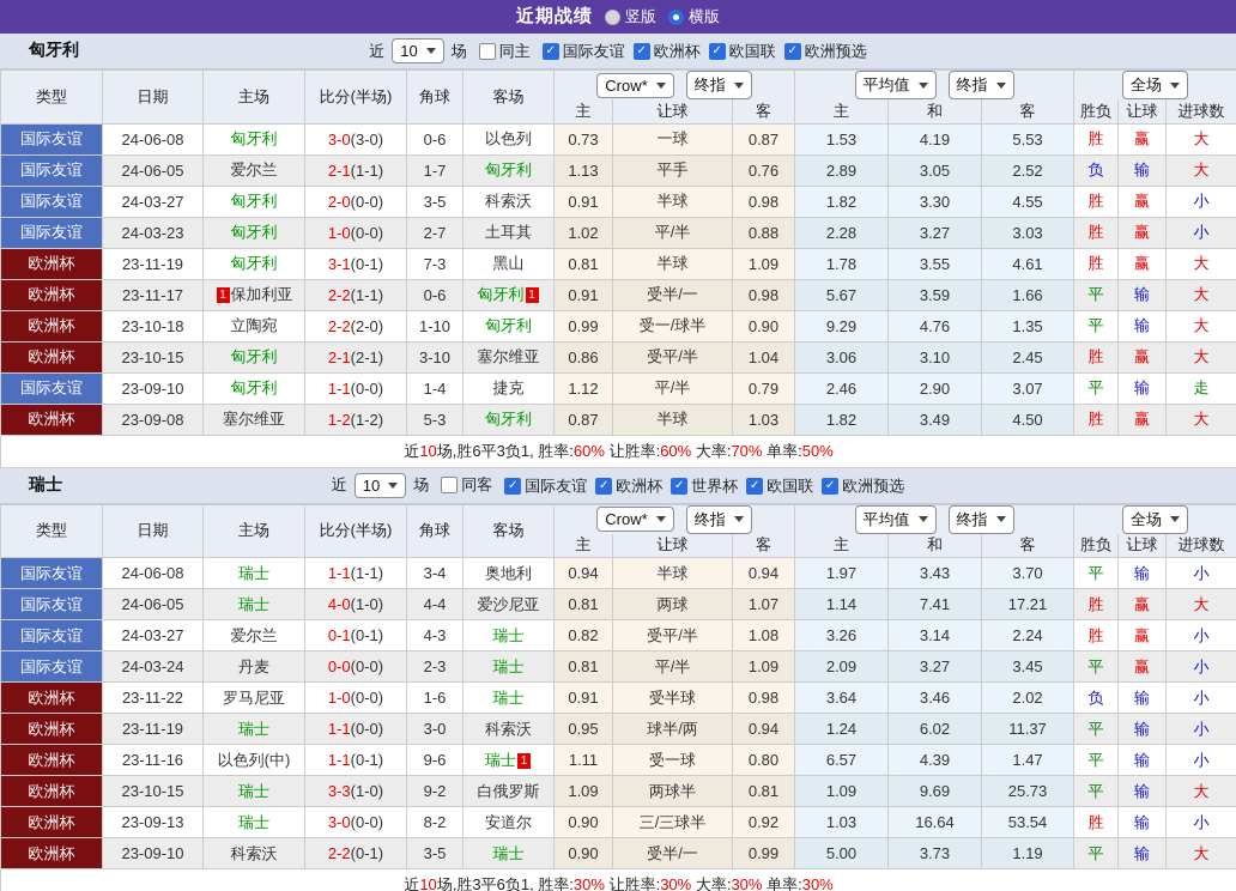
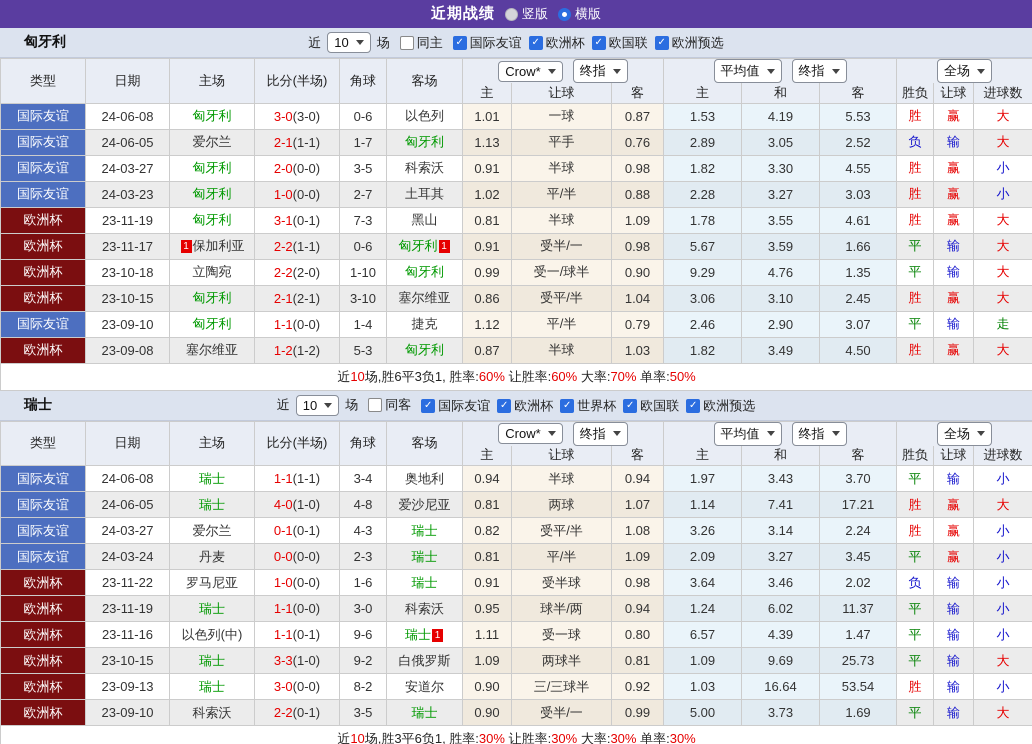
  近期战绩
  竖版
  横版
  匈牙利
  近
  10
  场
  同主
  ✓
  国际友谊
  ✓
  欧洲杯
  ✓
  欧国联
  ✓
  欧洲预选
  类型	日期	主场	比分(半场)	角球	客场	Crow* 终指	平均值 终指	全场
  主	让球	客	主	和	客	胜负	让球	进球数
- 国际友谊	24-06-08	匈牙利	3-0(3-0)	0-6	以色列	0.73	一球	0.87	1.53	4.19	5.53	胜	赢	大
+ 国际友谊	24-06-08	匈牙利	3-0(3-0)	0-6	以色列	1.01	一球	0.87	1.53	4.19	5.53	胜	赢	大
  国际友谊	24-06-05	爱尔兰	2-1(1-1)	1-7	匈牙利	1.13	平手	0.76	2.89	3.05	2.52	负	输	大
  国际友谊	24-03-27	匈牙利	2-0(0-0)	3-5	科索沃	0.91	半球	0.98	1.82	3.30	4.55	胜	赢	小
  国际友谊	24-03-23	匈牙利	1-0(0-0)	2-7	土耳其	1.02	平/半	0.88	2.28	3.27	3.03	胜	赢	小
  欧洲杯	23-11-19	匈牙利	3-1(0-1)	7-3	黑山	0.81	半球	1.09	1.78	3.55	4.61	胜	赢	大
  欧洲杯	23-11-17	1 保加利亚	2-2(1-1)	0-6	匈牙利 1	0.91	受半/一	0.98	5.67	3.59	1.66	平	输	大
  欧洲杯	23-10-18	立陶宛	2-2(2-0)	1-10	匈牙利	0.99	受一/球半	0.90	9.29	4.76	1.35	平	输	大
  欧洲杯	23-10-15	匈牙利	2-1(2-1)	3-10	塞尔维亚	0.86	受平/半	1.04	3.06	3.10	2.45	胜	赢	大
  国际友谊	23-09-10	匈牙利	1-1(0-0)	1-4	捷克	1.12	平/半	0.79	2.46	2.90	3.07	平	输	走
  欧洲杯	23-09-08	塞尔维亚	1-2(1-2)	5-3	匈牙利	0.87	半球	1.03	1.82	3.49	4.50	胜	赢	大
  近10场,胜6平3负1, 胜率:60% 让胜率:60% 大率:70% 单率:50%
  瑞士
  近
  10
  场
  同客
  ✓
  国际友谊
  ✓
  欧洲杯
  ✓
  世界杯
  ✓
  欧国联
  ✓
  欧洲预选
  类型	日期	主场	比分(半场)	角球	客场	Crow* 终指	平均值 终指	全场
  主	让球	客	主	和	客	胜负	让球	进球数
  国际友谊	24-06-08	瑞士	1-1(1-1)	3-4	奥地利	0.94	半球	0.94	1.97	3.43	3.70	平	输	小
- 国际友谊	24-06-05	瑞士	4-0(1-0)	4-4	爱沙尼亚	0.81	两球	1.07	1.14	7.41	17.21	胜	赢	大
+ 国际友谊	24-06-05	瑞士	4-0(1-0)	4-8	爱沙尼亚	0.81	两球	1.07	1.14	7.41	17.21	胜	赢	大
  国际友谊	24-03-27	爱尔兰	0-1(0-1)	4-3	瑞士	0.82	受平/半	1.08	3.26	3.14	2.24	胜	赢	小
  国际友谊	24-03-24	丹麦	0-0(0-0)	2-3	瑞士	0.81	平/半	1.09	2.09	3.27	3.45	平	赢	小
  欧洲杯	23-11-22	罗马尼亚	1-0(0-0)	1-6	瑞士	0.91	受半球	0.98	3.64	3.46	2.02	负	输	小
  欧洲杯	23-11-19	瑞士	1-1(0-0)	3-0	科索沃	0.95	球半/两	0.94	1.24	6.02	11.37	平	输	小
  欧洲杯	23-11-16	以色列(中)	1-1(0-1)	9-6	瑞士 1	1.11	受一球	0.80	6.57	4.39	1.47	平	输	小
  欧洲杯	23-10-15	瑞士	3-3(1-0)	9-2	白俄罗斯	1.09	两球半	0.81	1.09	9.69	25.73	平	输	大
  欧洲杯	23-09-13	瑞士	3-0(0-0)	8-2	安道尔	0.90	三/三球半	0.92	1.03	16.64	53.54	胜	输	小
- 欧洲杯	23-09-10	科索沃	2-2(0-1)	3-5	瑞士	0.90	受半/一	0.99	5.00	3.73	1.19	平	输	大
+ 欧洲杯	23-09-10	科索沃	2-2(0-1)	3-5	瑞士	0.90	受半/一	0.99	5.00	3.73	1.69	平	输	大
  近10场,胜3平6负1, 胜率:30% 让胜率:30% 大率:30% 单率:30%
